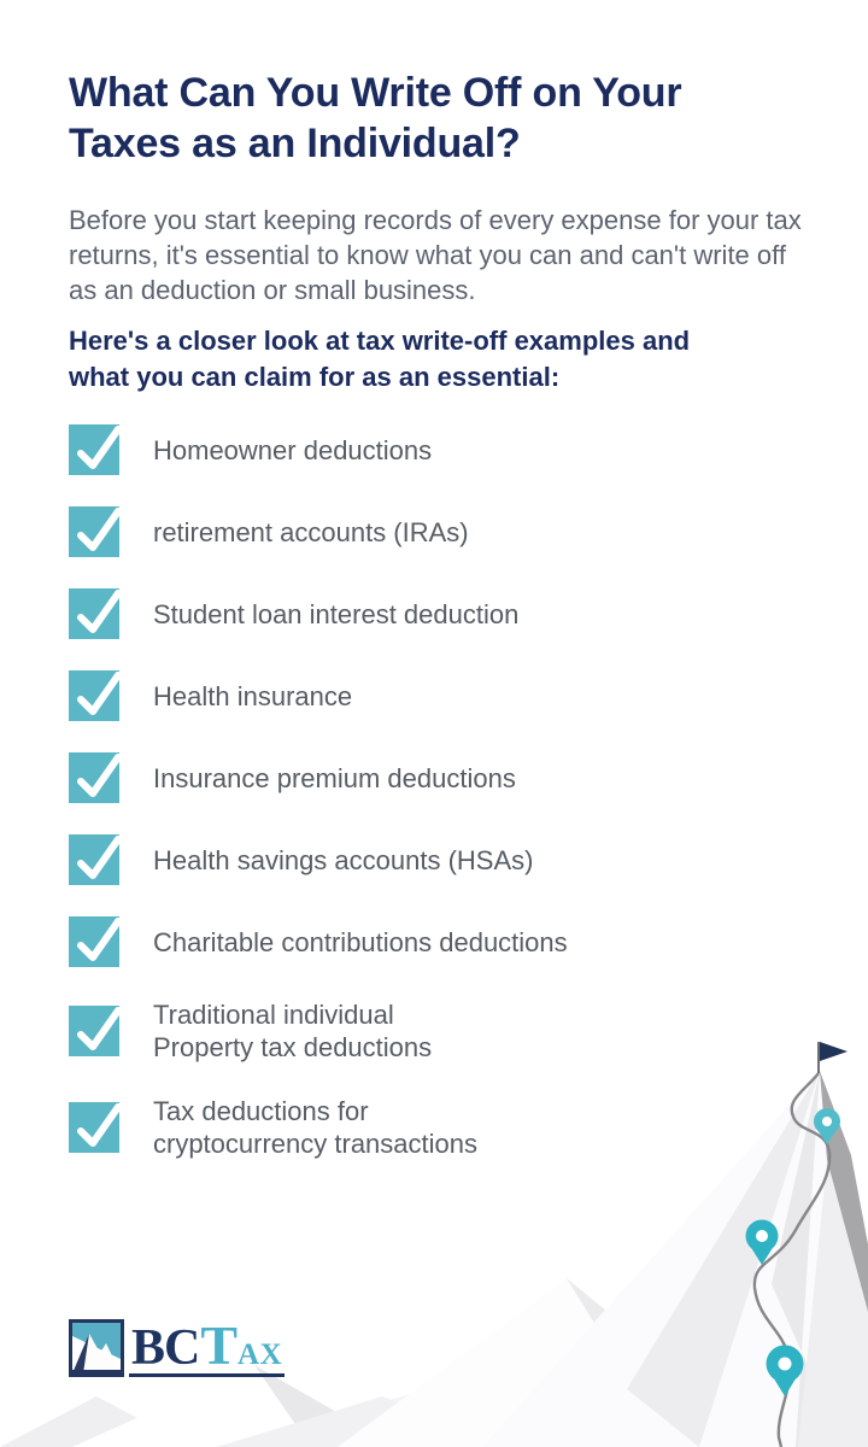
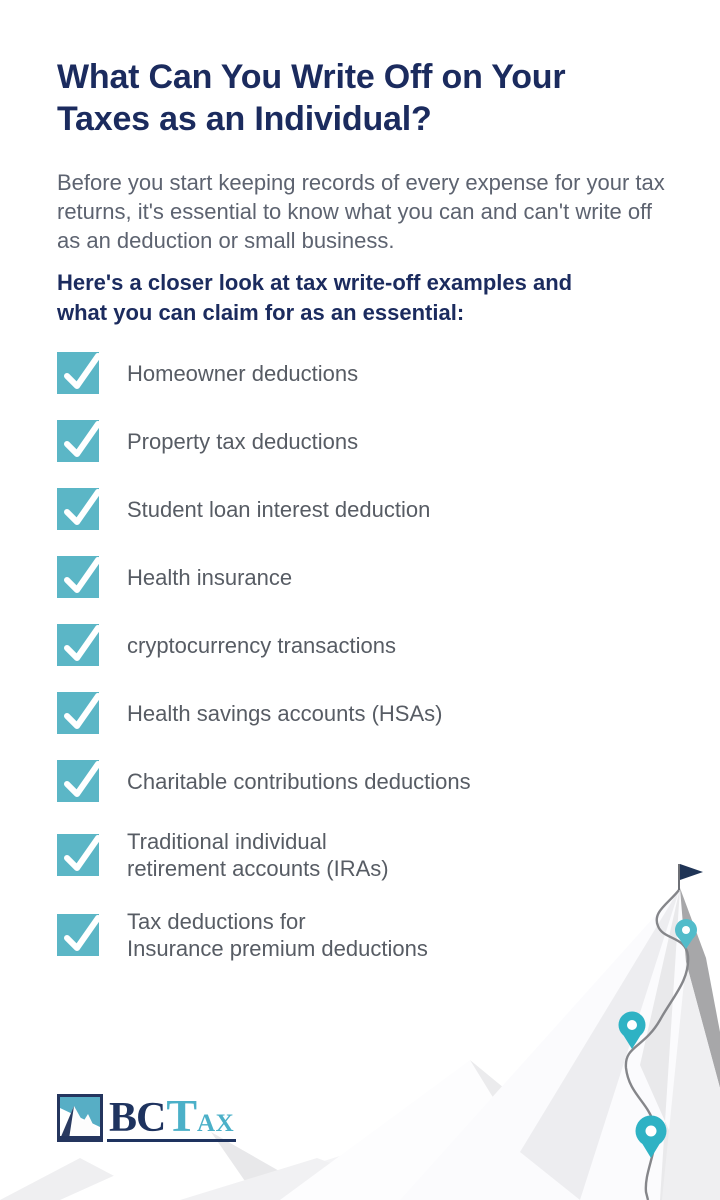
  What Can You Write Off on Your
  Taxes as an Individual?
  Before you start keeping records of every expense for your tax returns, it's essential to know what you can and can't write off as an deduction or small business.
  Here's a closer look at tax write-off examples and
  what you can claim for as an essential:
  Homeowner deductions
- retirement accounts (IRAs)
+ Property tax deductions
  Student loan interest deduction
  Health insurance
- Insurance premium deductions
+ cryptocurrency transactions
  Health savings accounts (HSAs)
  Charitable contributions deductions
  Traditional individual
- Property tax deductions
+ retirement accounts (IRAs)
  Tax deductions for
- cryptocurrency transactions
+ Insurance premium deductions
  BC
  T
  AX
